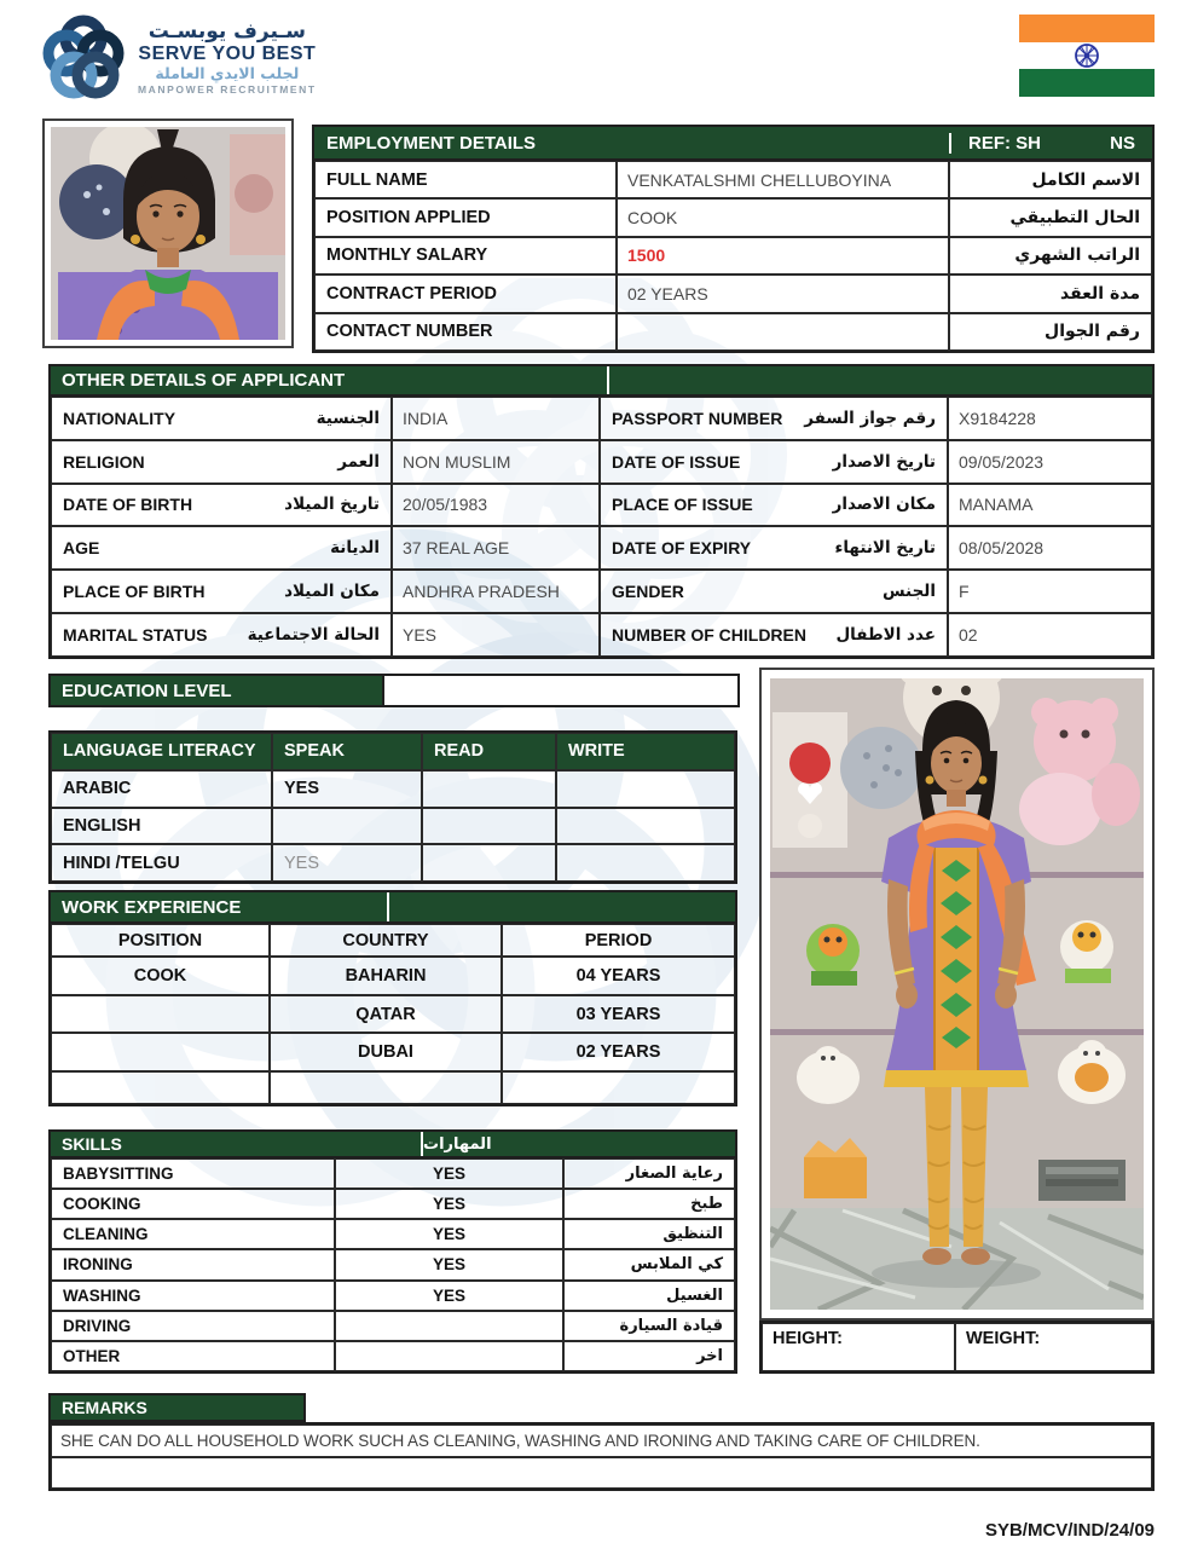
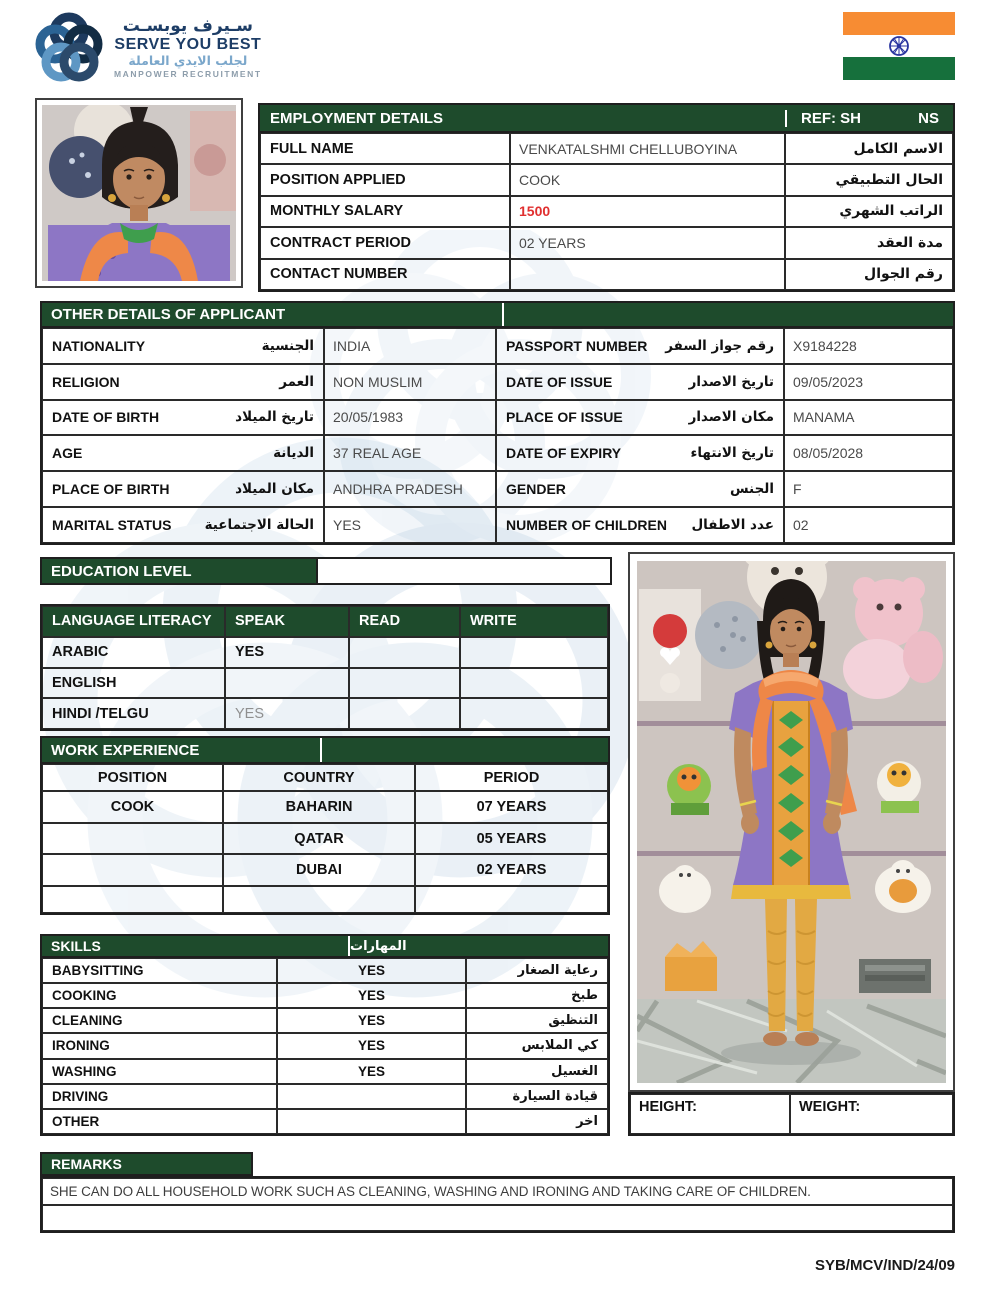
  سـيرف يوبسـت
  SERVE YOU BEST
  لجلب الايدي العاملة
  MANPOWER RECRUITMENT
  EMPLOYMENT DETAILS
  REF: SH
  NS
  FULL NAME
  VENKATALSHMI CHELLUBOYINA
  الاسم الكامل
  POSITION APPLIED
  COOK
  الحال التطبيقي
  MONTHLY SALARY
  1500
  الراتب الشهري
  CONTRACT PERIOD
  02 YEARS
  مدة العقد
  CONTACT NUMBER
  رقم الجوال
  OTHER DETAILS OF APPLICANT
  NATIONALITY
  الجنسية
  INDIA
  PASSPORT NUMBER
  رقم جواز السفر
  X9184228
  RELIGION
  العمر
  NON MUSLIM
  DATE OF ISSUE
  تاريخ الاصدار
  09/05/2023
  DATE OF BIRTH
  تاريخ الميلاد
  20/05/1983
  PLACE OF ISSUE
  مكان الاصدار
  MANAMA
  AGE
  الديانة
  37 REAL AGE
  DATE OF EXPIRY
  تاريخ الانتهاء
  08/05/2028
  PLACE OF BIRTH
  مكان الميلاد
  ANDHRA PRADESH
  GENDER
  الجنس
  F
  MARITAL STATUS
  الحالة الاجتماعية
  YES
  NUMBER OF CHILDREN
  عدد الاطفال
  02
  EDUCATION LEVEL
  LANGUAGE LITERACY
  SPEAK
  READ
  WRITE
  ARABIC
  YES
  ENGLISH
  HINDI /TELGU
  YES
  WORK EXPERIENCE
  POSITION
  COUNTRY
  PERIOD
  COOK
  BAHARIN
- 04 YEARS
+ 07 YEARS
  QATAR
- 03 YEARS
+ 05 YEARS
  DUBAI
  02 YEARS
  SKILLS
  المهارات
  BABYSITTING
  YES
  رعاية الصغار
  COOKING
  YES
  طبخ
  CLEANING
  YES
  التنظيق
  IRONING
  YES
  كي الملابس
  WASHING
  YES
  الغسيل
  DRIVING
  قيادة السيارة
  OTHER
  اخر
  HEIGHT:
  WEIGHT:
  REMARKS
  SHE CAN DO ALL HOUSEHOLD WORK SUCH AS CLEANING, WASHING AND IRONING AND TAKING CARE OF CHILDREN.
  SYB/MCV/IND/24/09
